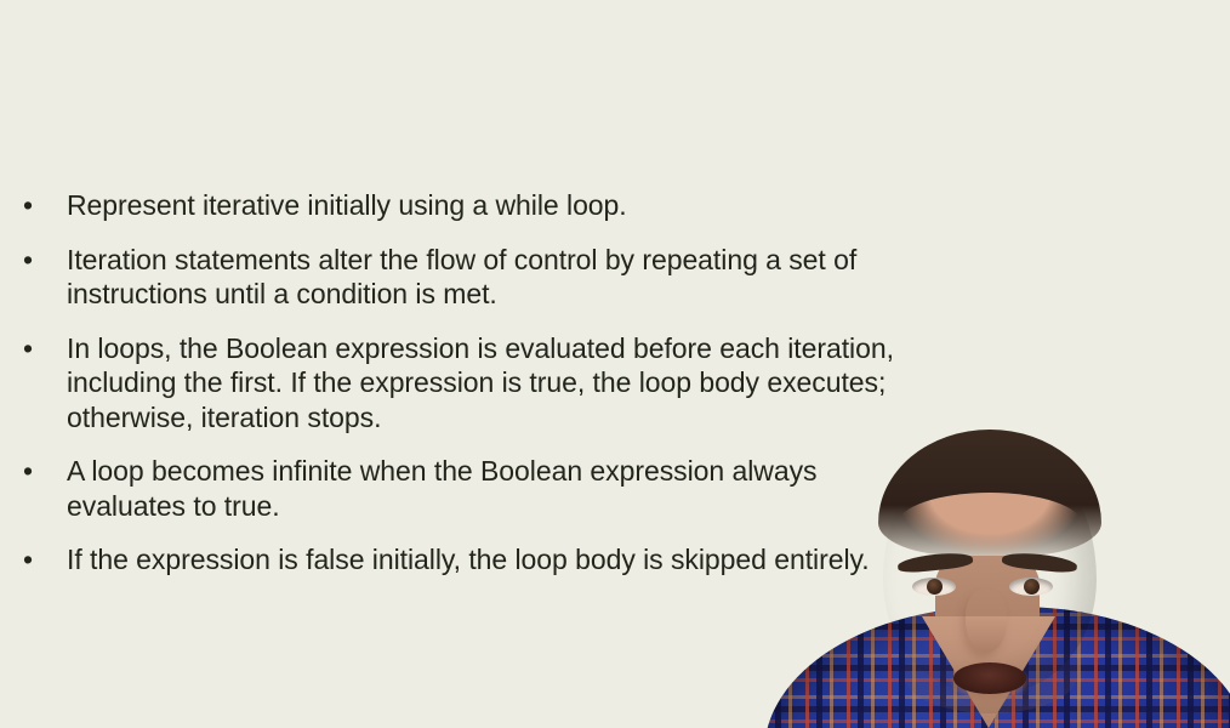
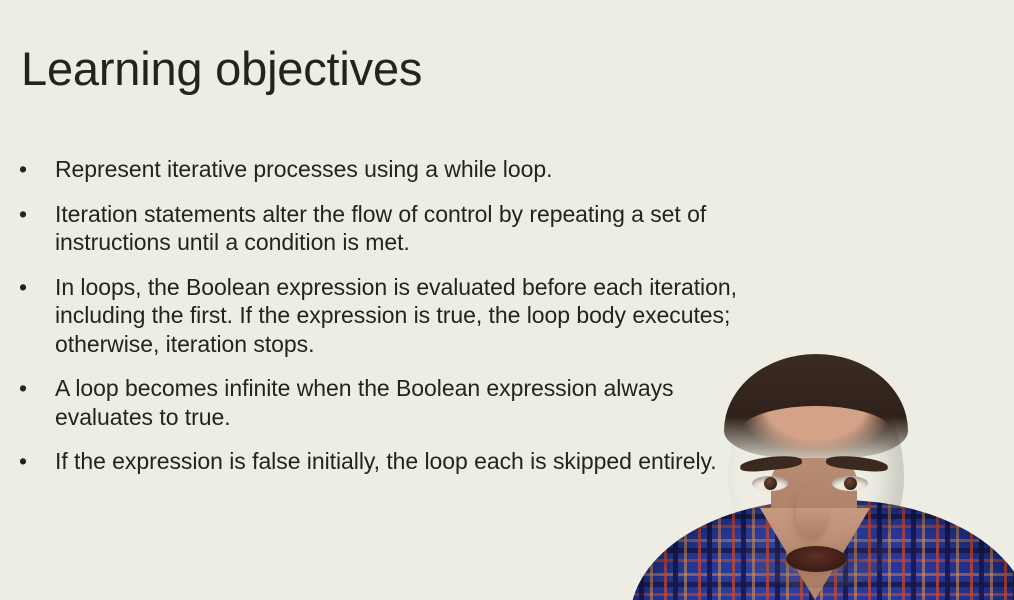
+ Learning objectives
  •
- Represent iterative initially using a while loop.
+ Represent iterative processes using a while loop.
  •
  Iteration statements alter the flow of control by repeating a set of
  instructions until a condition is met.
  •
  In loops, the Boolean expression is evaluated before each iteration,
  including the first. If the expression is true, the loop body executes;
  otherwise, iteration stops.
  •
  A loop becomes infinite when the Boolean expression always
  evaluates to true.
  •
- If the expression is false initially, the loop body is skipped entirely.
+ If the expression is false initially, the loop each is skipped entirely.
